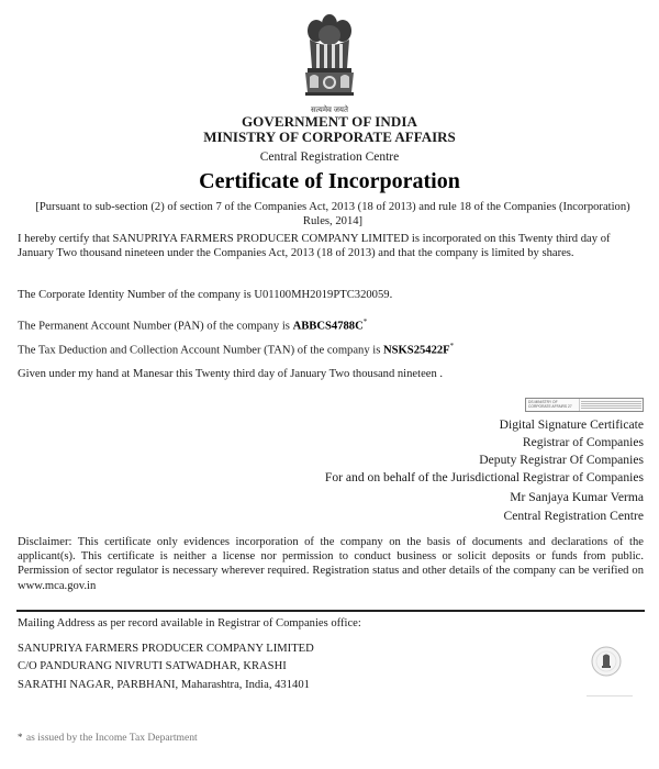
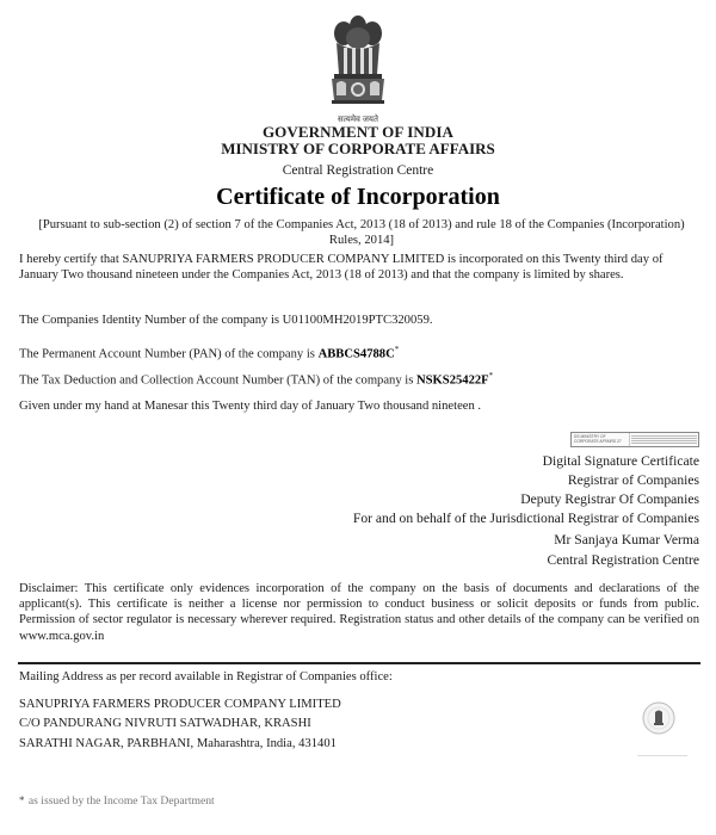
  सत्यमेव जयते
  GOVERNMENT OF INDIA
  MINISTRY OF CORPORATE AFFAIRS
  Central Registration Centre
  Certificate of Incorporation
  [Pursuant to sub-section (2) of section 7 of the Companies Act, 2013 (18 of 2013) and rule 18 of the Companies (Incorporation) Rules, 2014]
  I hereby certify that SANUPRIYA FARMERS PRODUCER COMPANY LIMITED is incorporated on this Twenty third day of January Two thousand nineteen under the Companies Act, 2013 (18 of 2013) and that the company is limited by shares.
- The Corporate Identity Number of the company is U01100MH2019PTC320059.
+ The Companies Identity Number of the company is U01100MH2019PTC320059.
  The Permanent Account Number (PAN) of the company is ABBCS4788C*
  The Tax Deduction and Collection Account Number (TAN) of the company is NSKS25422F*
  Given under my hand at Manesar this Twenty third day of January Two thousand nineteen .
  Digital Signature Certificate
  Registrar of Companies
  Deputy Registrar Of Companies
  For and on behalf of the Jurisdictional Registrar of Companies
  Mr Sanjaya Kumar Verma
  Central Registration Centre
  Disclaimer: This certificate only evidences incorporation of the company on the basis of documents and declarations of the applicant(s). This certificate is neither a license nor permission to conduct business or solicit deposits or funds from public. Permission of sector regulator is necessary wherever required. Registration status and other details of the company can be verified on www.mca.gov.in
  Mailing Address as per record available in Registrar of Companies office:
  SANUPRIYA FARMERS PRODUCER COMPANY LIMITED
  C/O PANDURANG NIVRUTI SATWADHAR, KRASHI
  SARATHI NAGAR, PARBHANI, Maharashtra, India, 431401
  * as issued by the Income Tax Department
